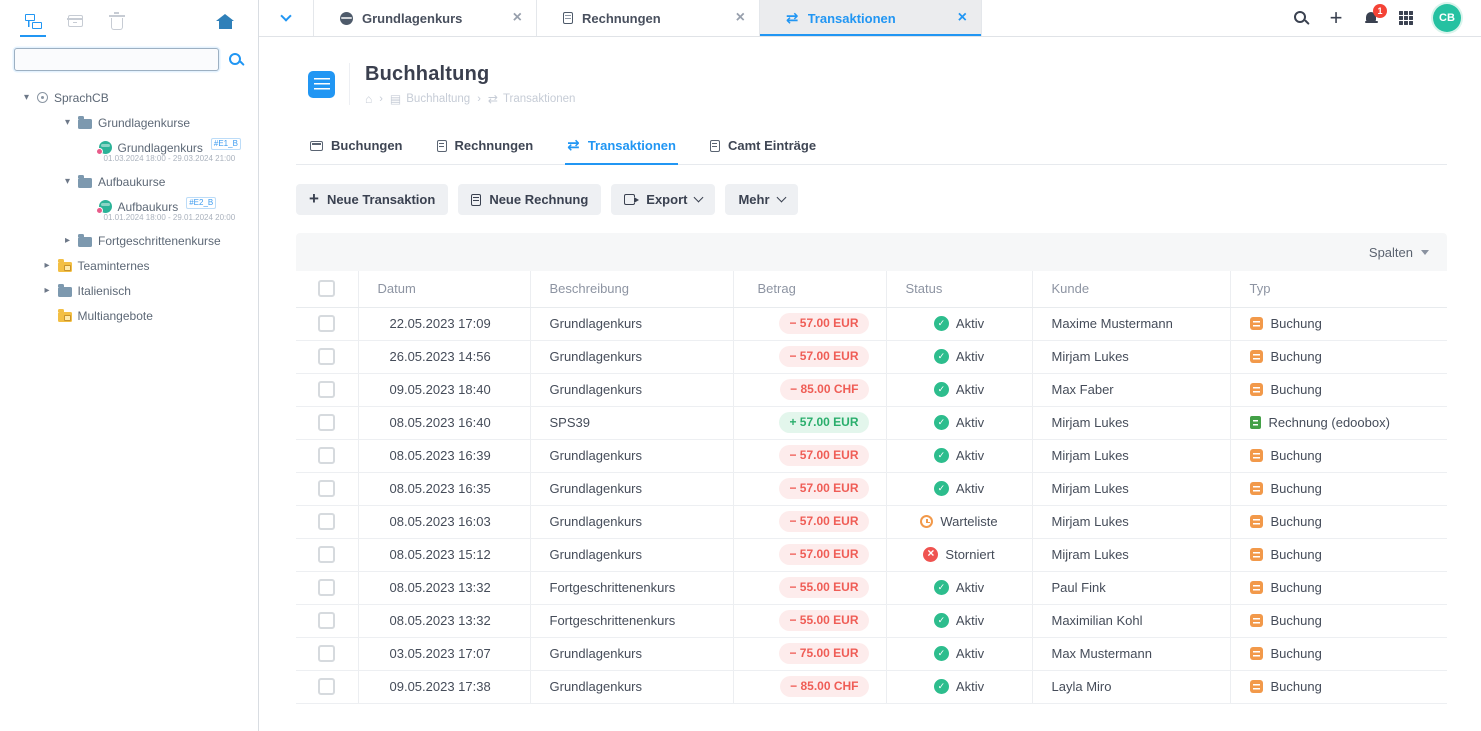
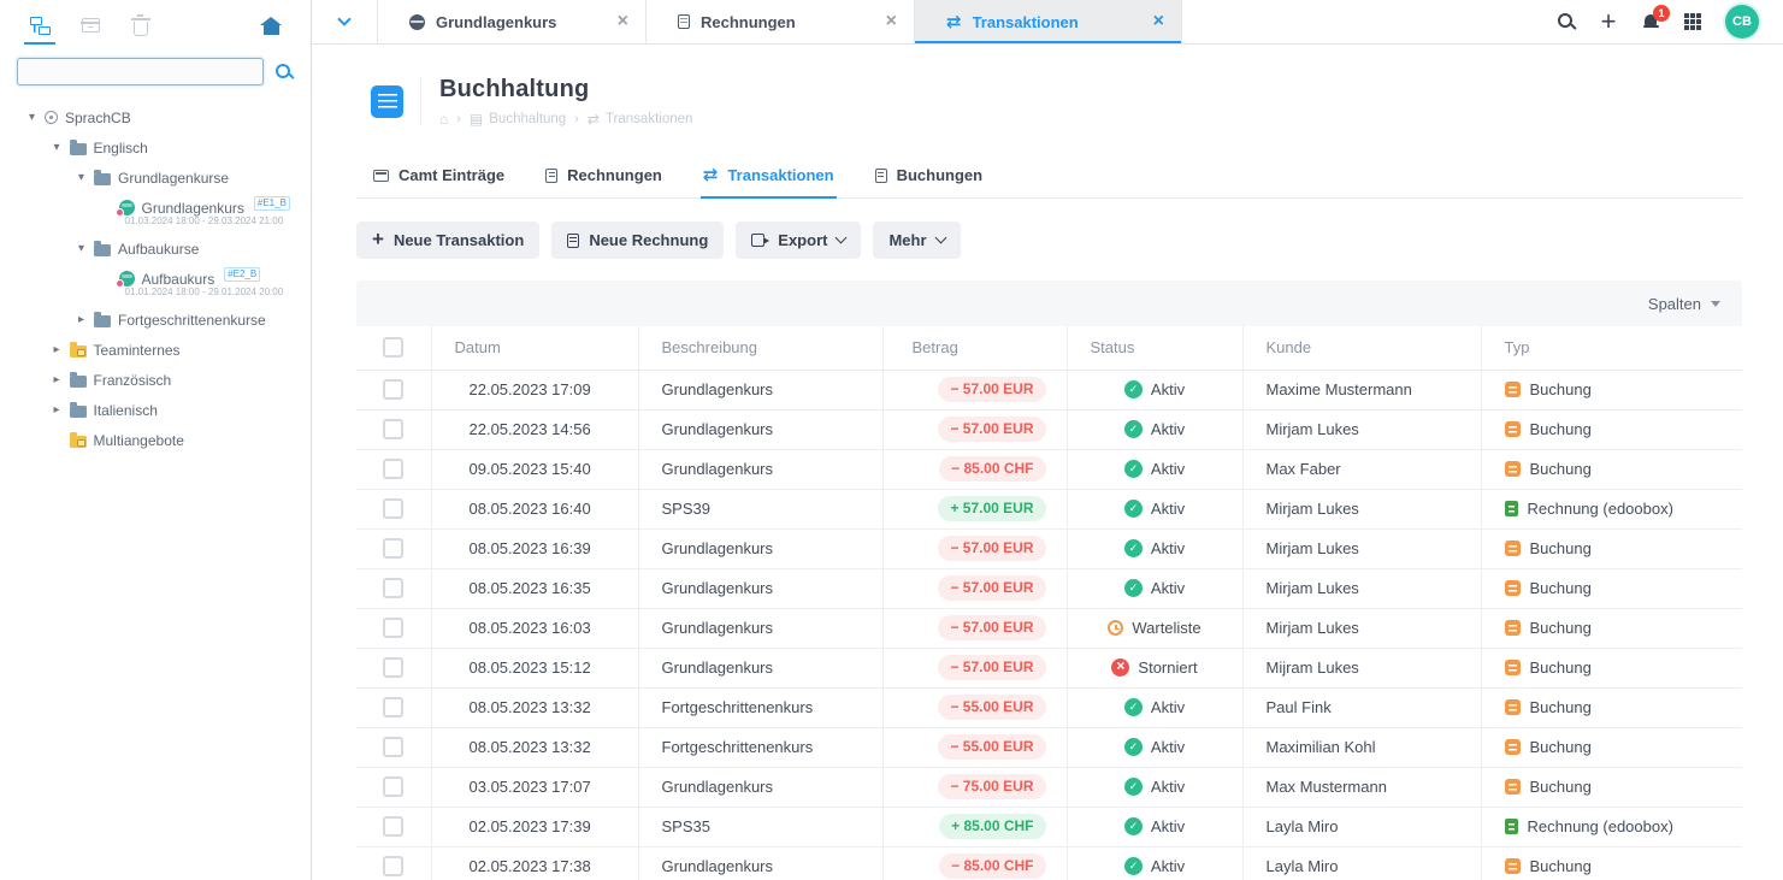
  SprachCB
+ Englisch
  Grundlagenkurse
  Grundlagenkurs
  #E1_B
  01.03.2024 18:00 - 29.03.2024 21:00
  Aufbaukurse
  Aufbaukurs
  #E2_B
  01.01.2024 18:00 - 29.01.2024 20:00
  Fortgeschrittenenkurse
  Teaminternes
+ Französisch
  Italienisch
  Multiangebote
  Grundlagenkurs
  Rechnungen
  Transaktionen
  1
  CB
  Buchhaltung
  ⌂
  ›
  ▤
  Buchhaltung
  ›
  ⇄
  Transaktionen
- Buchungen
+ Camt Einträge
  Rechnungen
  Transaktionen
- Camt Einträge
+ Buchungen
  Neue Transaktion
  Neue Rechnung
  Export
  Mehr
  Spalten
  		Datum	Beschreibung	Betrag	Status	Kunde	Typ
  	22.05.2023 17:09	Grundlagenkurs	− 57.00 EUR	Aktiv	Maxime Mustermann	Buchung
- 	26.05.2023 14:56	Grundlagenkurs	− 57.00 EUR	Aktiv	Mirjam Lukes	Buchung
+ 	22.05.2023 14:56	Grundlagenkurs	− 57.00 EUR	Aktiv	Mirjam Lukes	Buchung
- 	09.05.2023 18:40	Grundlagenkurs	− 85.00 CHF	Aktiv	Max Faber	Buchung
+ 	09.05.2023 15:40	Grundlagenkurs	− 85.00 CHF	Aktiv	Max Faber	Buchung
  	08.05.2023 16:40	SPS39	+ 57.00 EUR	Aktiv	Mirjam Lukes	Rechnung (edoobox)
  	08.05.2023 16:39	Grundlagenkurs	− 57.00 EUR	Aktiv	Mirjam Lukes	Buchung
  	08.05.2023 16:35	Grundlagenkurs	− 57.00 EUR	Aktiv	Mirjam Lukes	Buchung
  	08.05.2023 16:03	Grundlagenkurs	− 57.00 EUR	Warteliste	Mirjam Lukes	Buchung
  	08.05.2023 15:12	Grundlagenkurs	− 57.00 EUR	Storniert	Mijram Lukes	Buchung
  	08.05.2023 13:32	Fortgeschrittenenkurs	− 55.00 EUR	Aktiv	Paul Fink	Buchung
  	08.05.2023 13:32	Fortgeschrittenenkurs	− 55.00 EUR	Aktiv	Maximilian Kohl	Buchung
  	03.05.2023 17:07	Grundlagenkurs	− 75.00 EUR	Aktiv	Max Mustermann	Buchung
+ 	02.05.2023 17:39	SPS35	+ 85.00 CHF	Aktiv	Layla Miro	Rechnung (edoobox)
- 	09.05.2023 17:38	Grundlagenkurs	− 85.00 CHF	Aktiv	Layla Miro	Buchung
+ 	02.05.2023 17:38	Grundlagenkurs	− 85.00 CHF	Aktiv	Layla Miro	Buchung
